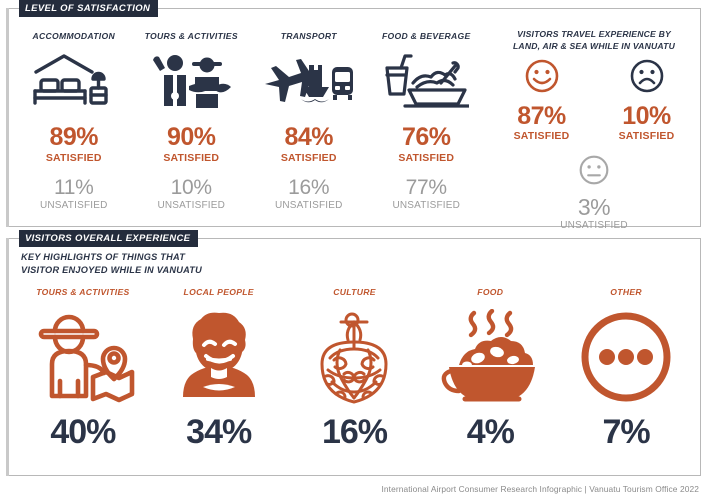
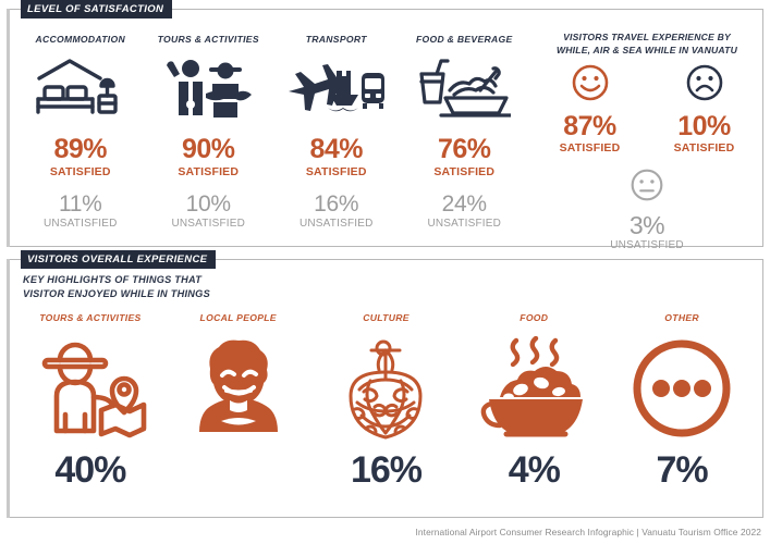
  LEVEL OF SATISFACTION
  ACCOMMODATION
  89%
  SATISFIED
  11%
  UNSATISFIED
  TOURS & ACTIVITIES
  90%
  SATISFIED
  10%
  UNSATISFIED
  TRANSPORT
  84%
  SATISFIED
  16%
  UNSATISFIED
  FOOD & BEVERAGE
  76%
  SATISFIED
- 77%
+ 24%
  UNSATISFIED
  VISITORS TRAVEL EXPERIENCE BY
- LAND, AIR & SEA WHILE IN VANUATU
+ WHILE, AIR & SEA WHILE IN VANUATU
  87%
  SATISFIED
  10%
  SATISFIED
  3%
  UNSATISFIED
  VISITORS OVERALL EXPERIENCE
  KEY HIGHLIGHTS OF THINGS THAT
- VISITOR ENJOYED WHILE IN VANUATU
+ VISITOR ENJOYED WHILE IN THINGS
  TOURS & ACTIVITIES
  40%
  LOCAL PEOPLE
- 34%
  CULTURE
  16%
  FOOD
  4%
  OTHER
  7%
  International Airport Consumer Research Infographic | Vanuatu Tourism Office 2022
